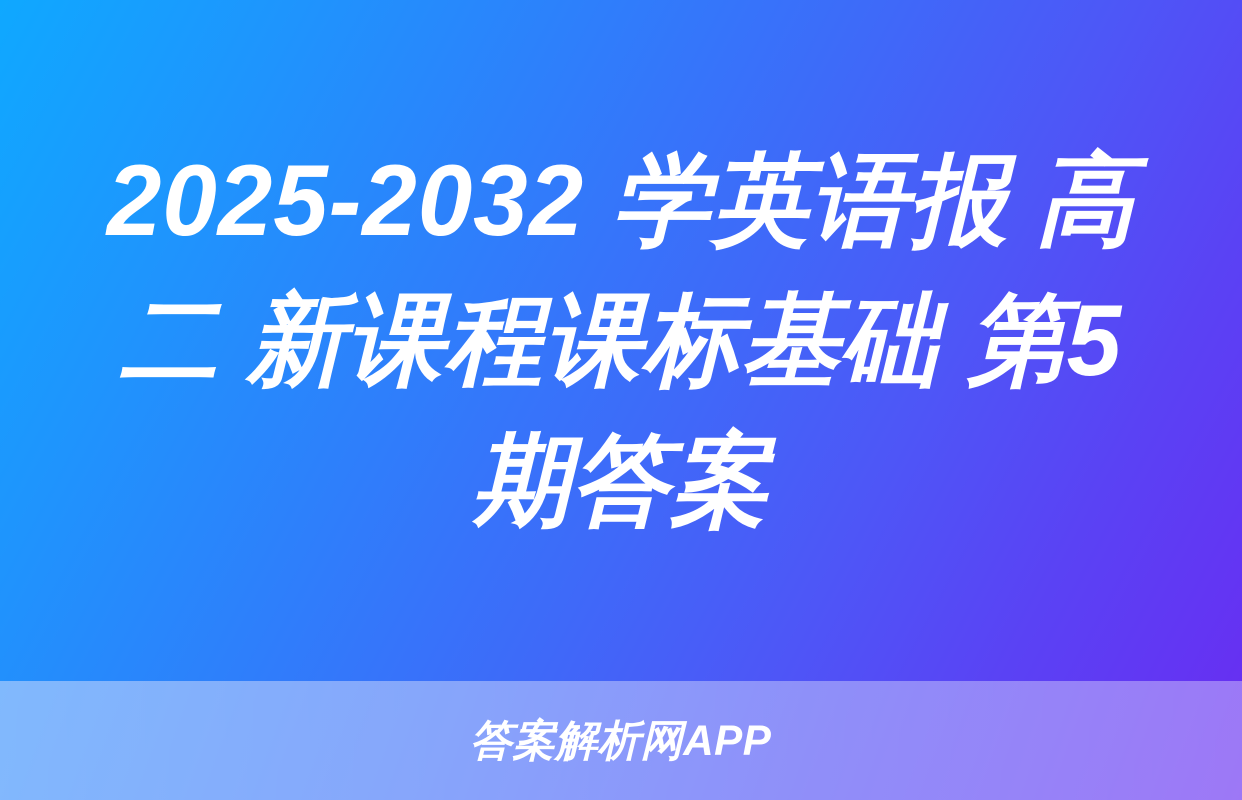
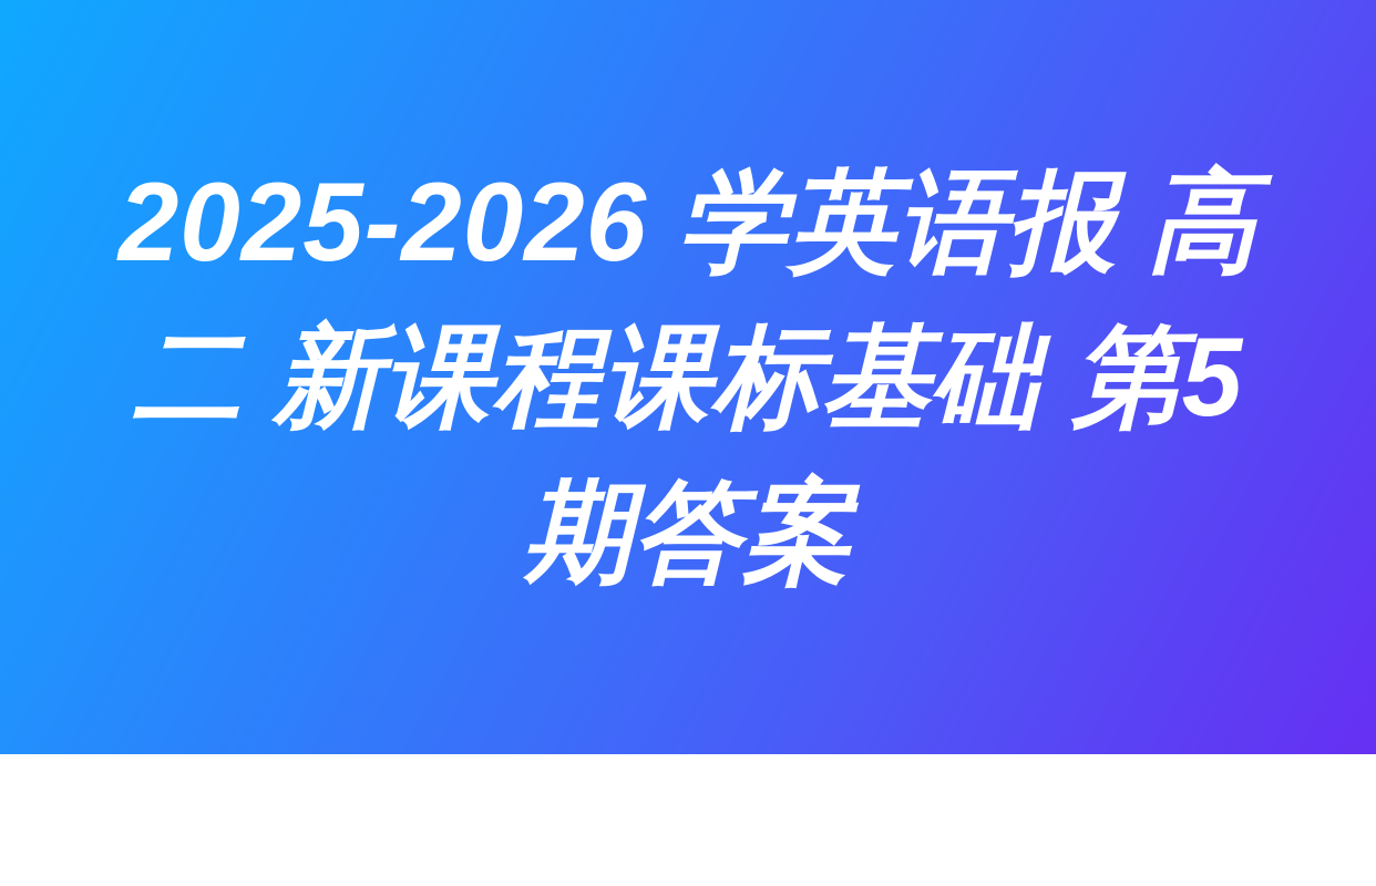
- 2025-2032 学英语报 高二 新课程课标基础 第5期答案
+ 2025-2026 学英语报 高二 新课程课标基础 第5期答案
- 答案解析网APP
